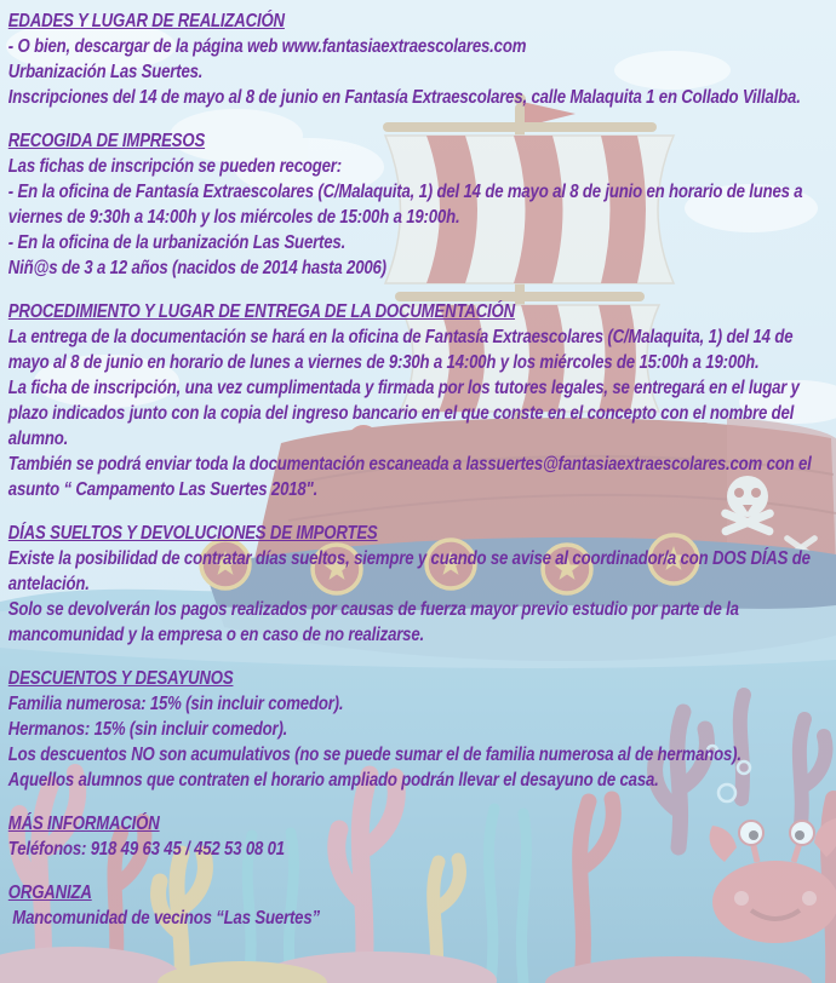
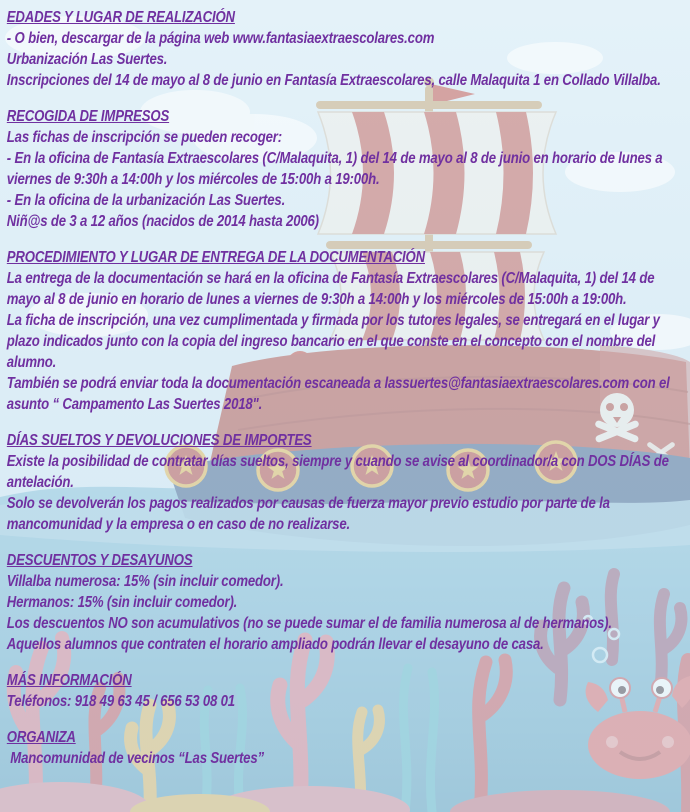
  EDADES Y LUGAR DE REALIZACIÓN
  - O bien, descargar de la página web www.fantasiaextraescolares.com
  Urbanización Las Suertes.
  Inscripciones del 14 de mayo al 8 de junio en Fantasía Extraescolares, calle Malaquita 1 en Collado Villalba.
  RECOGIDA DE IMPRESOS
  Las fichas de inscripción se pueden recoger:
  - En la oficina de Fantasía Extraescolares (C/Malaquita, 1) del 14 de mayo al 8 de junio en horario de lunes a viernes de 9:30h a 14:00h y los miércoles de 15:00h a 19:00h.
  - En la oficina de la urbanización Las Suertes.
  Niñ@s de 3 a 12 años (nacidos de 2014 hasta 2006)
  PROCEDIMIENTO Y LUGAR DE ENTREGA DE LA DOCUMENTACIÓN
  La entrega de la documentación se hará en la oficina de Fantasía Extraescolares (C/Malaquita, 1) del 14 de mayo al 8 de junio en horario de lunes a viernes de 9:30h a 14:00h y los miércoles de 15:00h a 19:00h.
  La ficha de inscripción, una vez cumplimentada y firmada por los tutores legales, se entregará en el lugar y plazo indicados junto con la copia del ingreso bancario en el que conste en el concepto con el nombre del alumno.
  También se podrá enviar toda la documentación escaneada a lassuertes@fantasiaextraescolares.com con el asunto “ Campamento Las Suertes 2018".
  DÍAS SUELTOS Y DEVOLUCIONES DE IMPORTES
  Existe la posibilidad de contratar días sueltos, siempre y cuando se avise al coordinador/a con DOS DÍAS de antelación.
  Solo se devolverán los pagos realizados por causas de fuerza mayor previo estudio por parte de la mancomunidad y la empresa o en caso de no realizarse.
  DESCUENTOS Y DESAYUNOS
- Familia numerosa: 15% (sin incluir comedor).
+ Villalba numerosa: 15% (sin incluir comedor).
  Hermanos: 15% (sin incluir comedor).
  Los descuentos NO son acumulativos (no se puede sumar el de familia numerosa al de hermanos).
  Aquellos alumnos que contraten el horario ampliado podrán llevar el desayuno de casa.
  MÁS INFORMACIÓN
- Teléfonos: 918 49 63 45 / 452 53 08 01
+ Teléfonos: 918 49 63 45 / 656 53 08 01
  ORGANIZA
  Mancomunidad de vecinos “Las Suertes”
